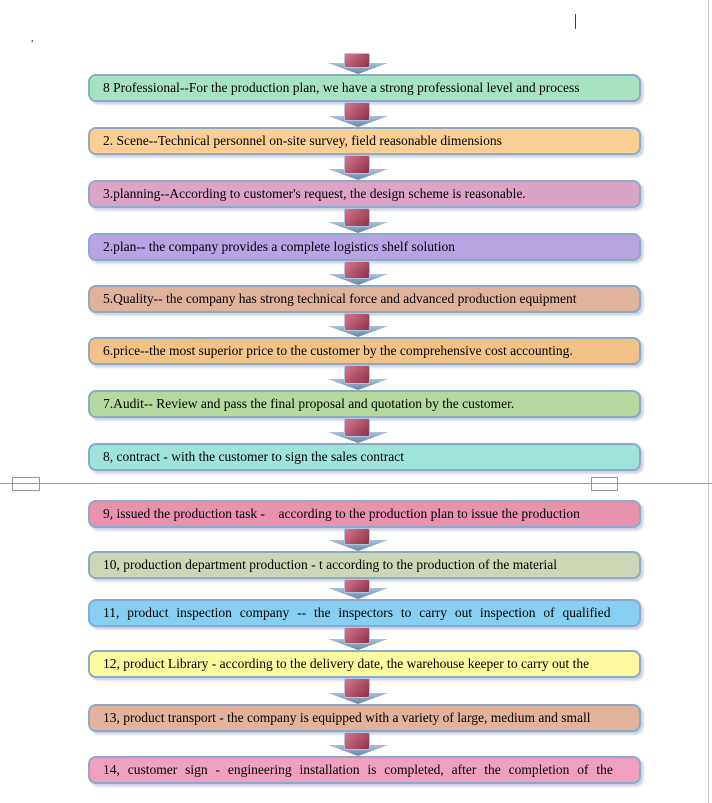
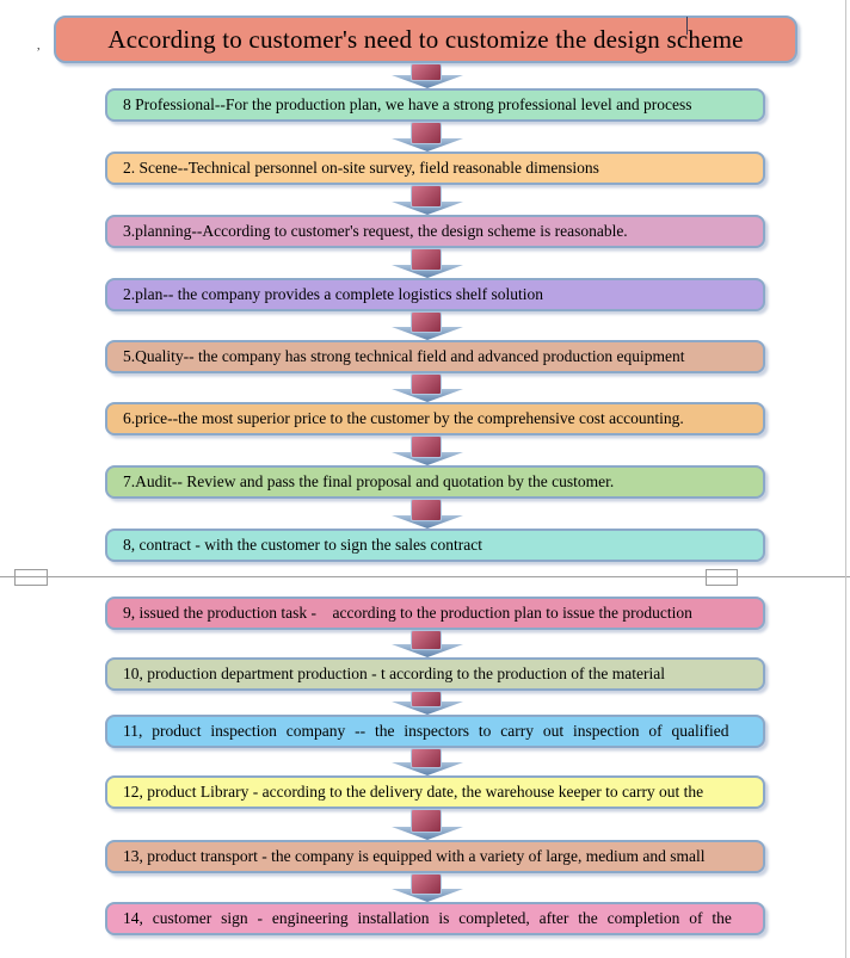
  ,
+ According to customer's need to customize the design scheme
  8 Professional--For the production plan, we have a strong professional level and process
  2. Scene--Technical personnel on-site survey, field reasonable dimensions
  3.planning--According to customer's request, the design scheme is reasonable.
  2.plan-- the company provides a complete logistics shelf solution
- 5.Quality-- the company has strong technical force and advanced production equipment
+ 5.Quality-- the company has strong technical field and advanced production equipment
  6.price--the most superior price to the customer by the comprehensive cost accounting.
  7.Audit-- Review and pass the final proposal and quotation by the customer.
  8, contract - with the customer to sign the sales contract
  9, issued the production task - according to the production plan to issue the production
  10, production department production - t according to the production of the material
  11, product inspection company -- the inspectors to carry out inspection of qualified
  12, product Library - according to the delivery date, the warehouse keeper to carry out the
  13, product transport - the company is equipped with a variety of large, medium and small
  14, customer sign - engineering installation is completed, after the completion of the
